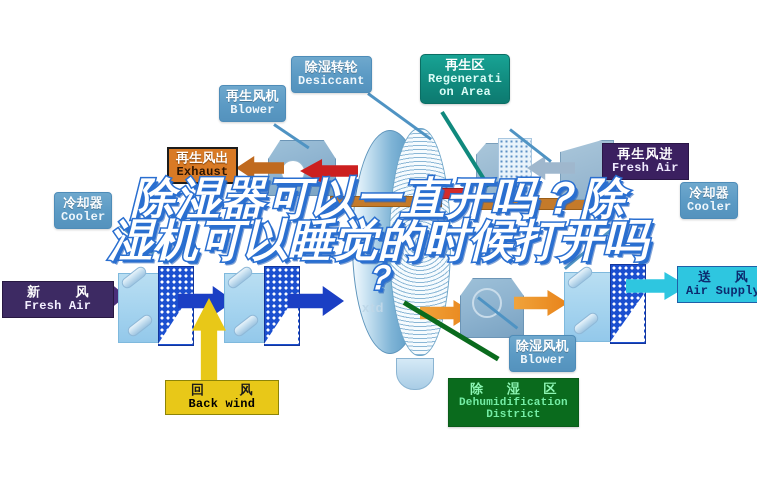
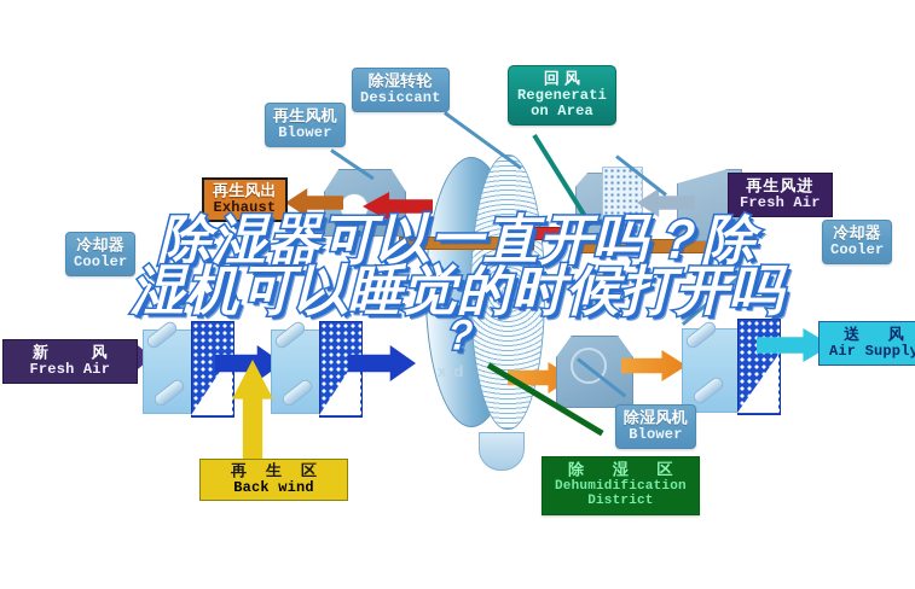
  xtd
  除湿转轮
  Desiccant
  再生风机
  Blower
- 再生区
+ 回 风
  Regenerati
  on Area
  再生风进
  Fresh Air
  冷却器
  Cooler
  冷却器
  Cooler
  再生风出
  Exhaust
  新 风
  Fresh Air
- 回 风
+ 再生区
  Back wind
  除湿风机
  Blower
  除 湿 区
  Dehumidification
  District
  送 风
  Air Supply
  除湿器可以一直开吗？除
  湿机可以睡觉的时候打开吗
  ？
